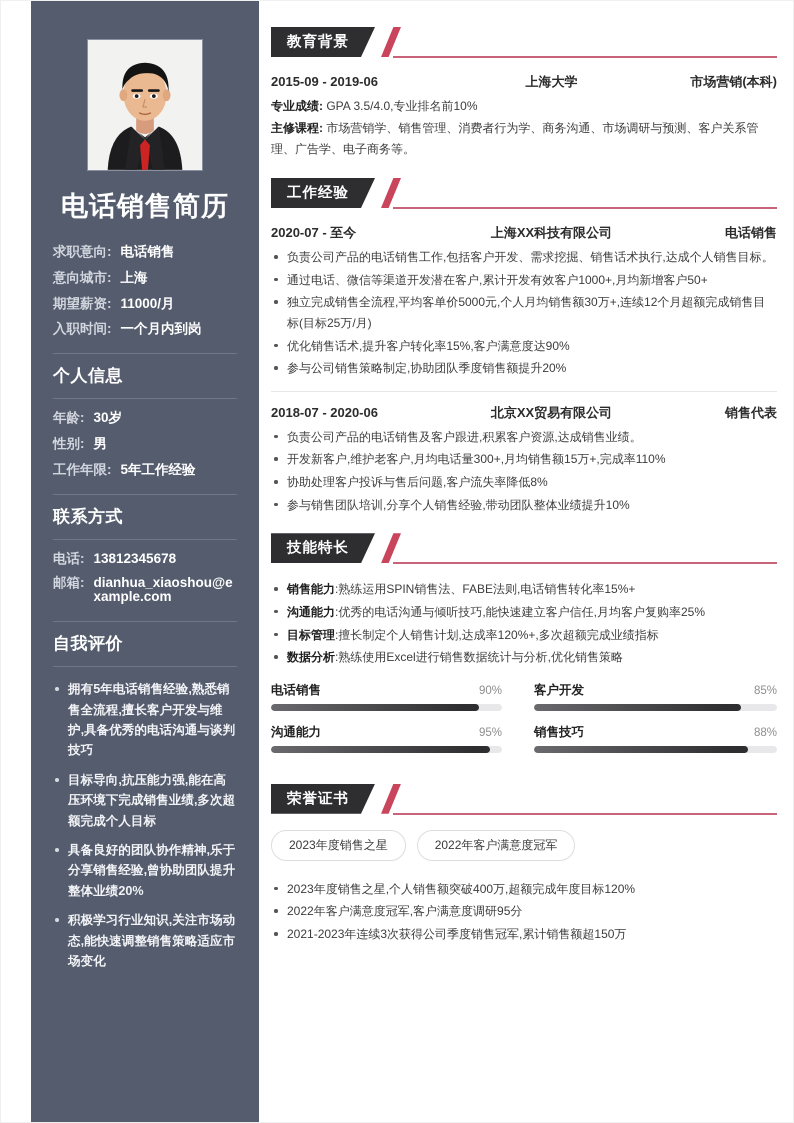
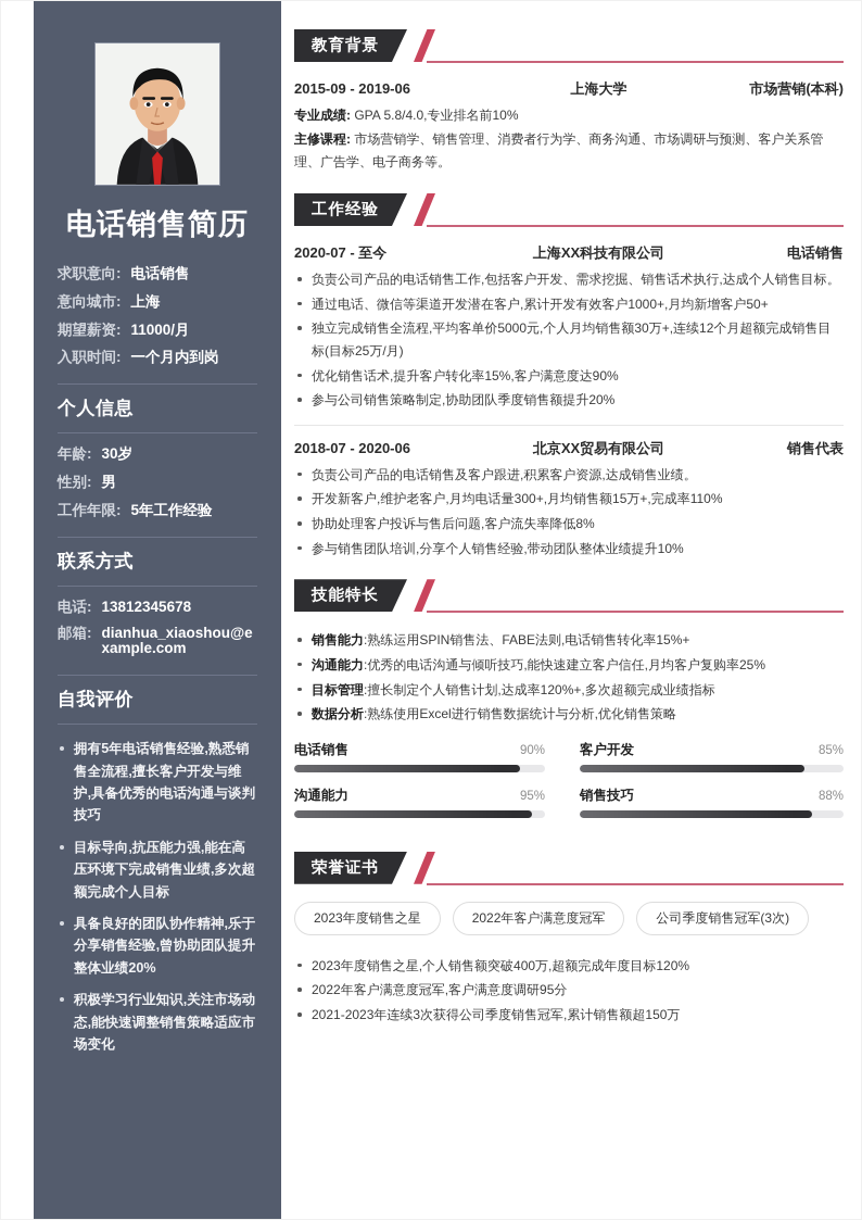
  电话销售简历
  求职意向:
  电话销售
  意向城市:
  上海
  期望薪资:
  11000/月
  入职时间:
  一个月内到岗
  个人信息
  年龄:
  30岁
  性别:
  男
  工作年限:
  5年工作经验
  联系方式
  电话:
  13812345678
  邮箱:
  dianhua_xiaoshou@example.com
  自我评价
  拥有5年电话销售经验,熟悉销售全流程,擅长客户开发与维护,具备优秀的电话沟通与谈判技巧
  目标导向,抗压能力强,能在高压环境下完成销售业绩,多次超额完成个人目标
  具备良好的团队协作精神,乐于分享销售经验,曾协助团队提升整体业绩20%
  积极学习行业知识,关注市场动态,能快速调整销售策略适应市场变化
  教育背景
  2015-09 - 2019-06
  上海大学
  市场营销(本科)
- 专业成绩: GPA 3.5/4.0,专业排名前10%
+ 专业成绩: GPA 5.8/4.0,专业排名前10%
  主修课程: 市场营销学、销售管理、消费者行为学、商务沟通、市场调研与预测、客户关系管理、广告学、电子商务等。
  工作经验
  2020-07 - 至今
  上海XX科技有限公司
  电话销售
  负责公司产品的电话销售工作,包括客户开发、需求挖掘、销售话术执行,达成个人销售目标。
  通过电话、微信等渠道开发潜在客户,累计开发有效客户1000+,月均新增客户50+
  独立完成销售全流程,平均客单价5000元,个人月均销售额30万+,连续12个月超额完成销售目标(目标25万/月)
  优化销售话术,提升客户转化率15%,客户满意度达90%
  参与公司销售策略制定,协助团队季度销售额提升20%
  2018-07 - 2020-06
  北京XX贸易有限公司
  销售代表
  负责公司产品的电话销售及客户跟进,积累客户资源,达成销售业绩。
  开发新客户,维护老客户,月均电话量300+,月均销售额15万+,完成率110%
  协助处理客户投诉与售后问题,客户流失率降低8%
  参与销售团队培训,分享个人销售经验,带动团队整体业绩提升10%
  技能特长
  销售能力:熟练运用SPIN销售法、FABE法则,电话销售转化率15%+
  沟通能力:优秀的电话沟通与倾听技巧,能快速建立客户信任,月均客户复购率25%
  目标管理:擅长制定个人销售计划,达成率120%+,多次超额完成业绩指标
  数据分析:熟练使用Excel进行销售数据统计与分析,优化销售策略
  电话销售
  90%
  客户开发
  85%
  沟通能力
  95%
  销售技巧
  88%
  荣誉证书
  2023年度销售之星
  2022年客户满意度冠军
+ 公司季度销售冠军(3次)
  2023年度销售之星,个人销售额突破400万,超额完成年度目标120%
  2022年客户满意度冠军,客户满意度调研95分
  2021-2023年连续3次获得公司季度销售冠军,累计销售额超150万
